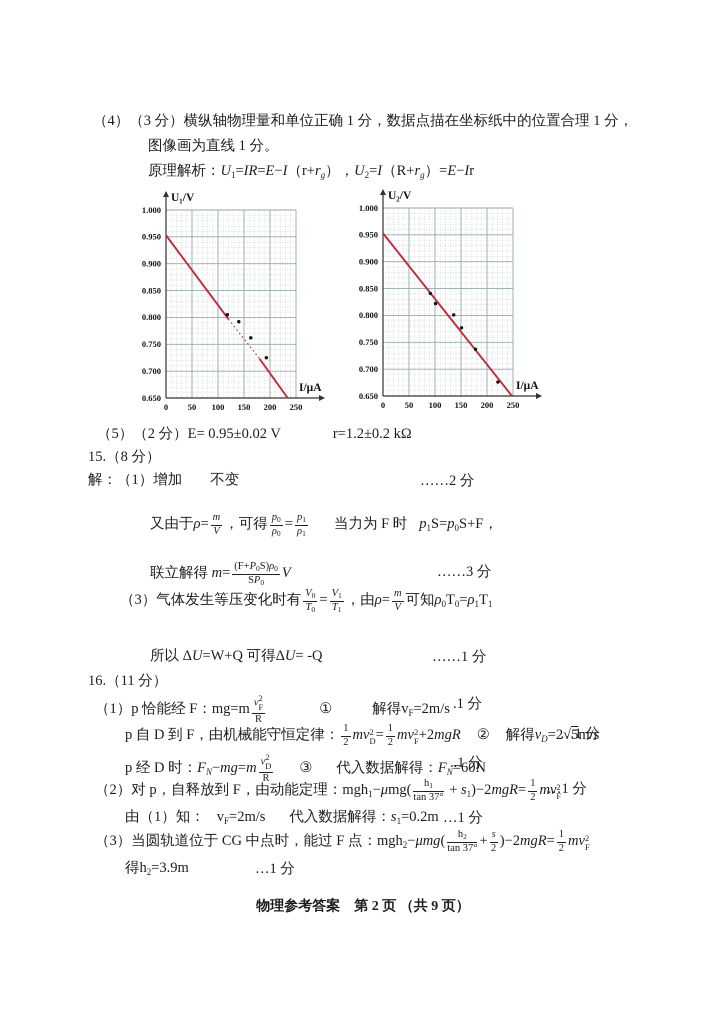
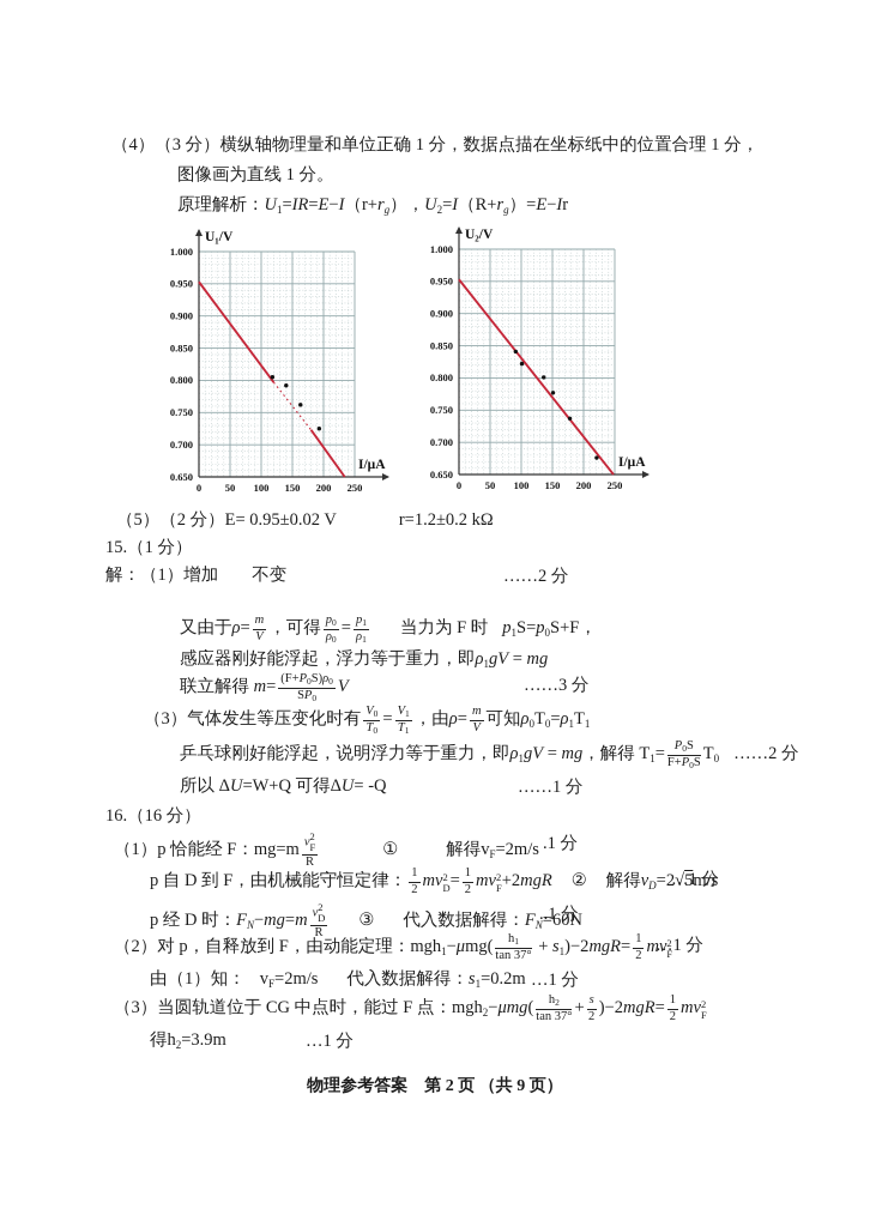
  （4）（3 分）横纵轴物理量和单位正确 1 分，数据点描在坐标纸中的位置合理 1 分，
  图像画为直线 1 分。
  原理解析：U1=IR=E−I（r+rg），U2=I（R+rg）=E−Ir
  1.000
  0.950
  0.900
  0.850
  0.800
  0.750
  0.700
  0.650
  0
  50
  100
  150
  200
  250
  U₁/V
  I/μA
  1.000
  0.950
  0.900
  0.850
  0.800
  0.750
  0.700
  0.650
  0
  50
  100
  150
  200
  250
  U₂/V
  I/μA
  （5）（2 分）E= 0.95±0.02 V r=1.2±0.2 kΩ
- 15.（8 分）
+ 15.（1 分）
  解：（1）增加 不变
  ……2 分
  又由于ρ=
  m
  V
  ，可得
  p0
  ρ0
  =
  p1
  ρ1
  当力为 F 时 p1S=p0S+F，
+ 感应器刚好能浮起，浮力等于重力，即ρ1gV = mg
  联立解得 m=
  (F+P0S)ρ0
  SP0
  V
  ……3 分
  （3）气体发生等压变化时有
  V0
  T0
  =
  V1
  T1
  ，由ρ=
  m
  V
  可知ρ0T0=ρ1T1
+ 乒乓球刚好能浮起，说明浮力等于重力，即ρ1gV = mg，解得 T1=
+ P0S
+ F+P0S
+ T0 ……2 分
  所以 ΔU=W+Q 可得ΔU= -Q
  ……1 分
- 16.（11 分）
+ 16.（16 分）
  （1）p 恰能经 F：mg=m
  v2
  F
  R
  ① 解得vF=2m/s
  .1 分
  p 自 D 到 F，由机械能守恒定律：
  1
  2
  mv2
  D=
  1
  2
  mv2
  F+2mgR ② 解得vD=2√5m/s
  …1 分
  p 经 D 时：FN−mg=m
  v2
  D
  R
  ③ 代入数据解得：FN=60N
  ..1 分
  （2）对 p，自释放到 F，由动能定理：mgh1−μmg(
  h1
  tan 37°
  + s1)−2mgR=
  1
  2
  mv2
  F
  …1 分
  由（1）知： vF=2m/s 代入数据解得：s1=0.2m
  …1 分
  （3）当圆轨道位于 CG 中点时，能过 F 点：mgh2−μmg(
  h2
  tan 37°
  +
  s
  2
  )−2mgR=
  1
  2
  mv2
  F
  得h2=3.9m
  …1 分
  物理参考答案 第 2 页 （共 9 页）
